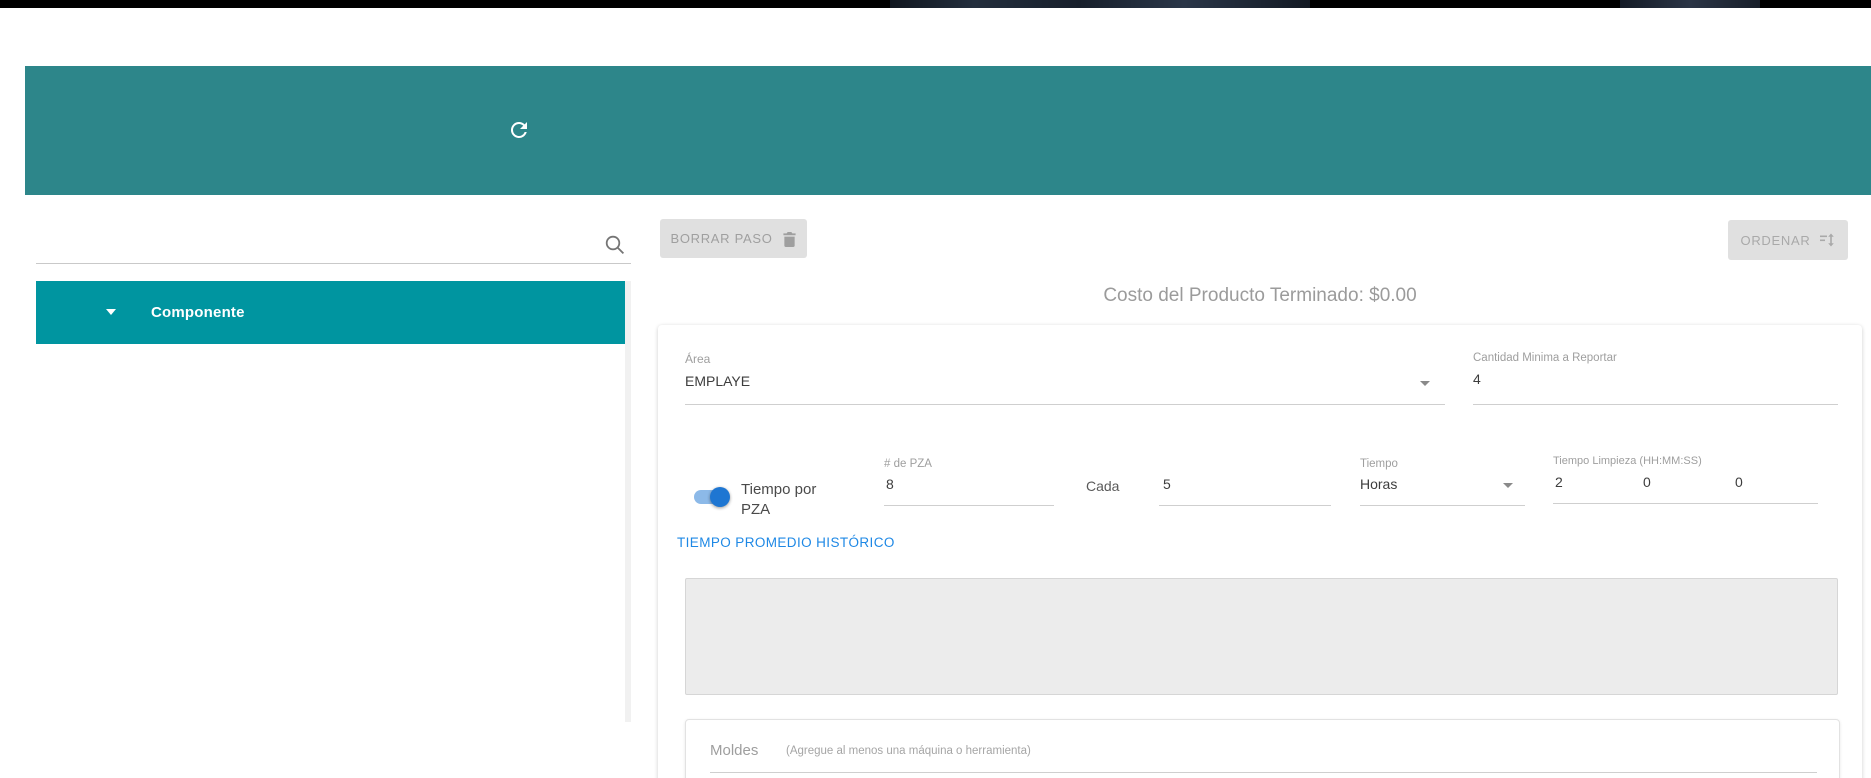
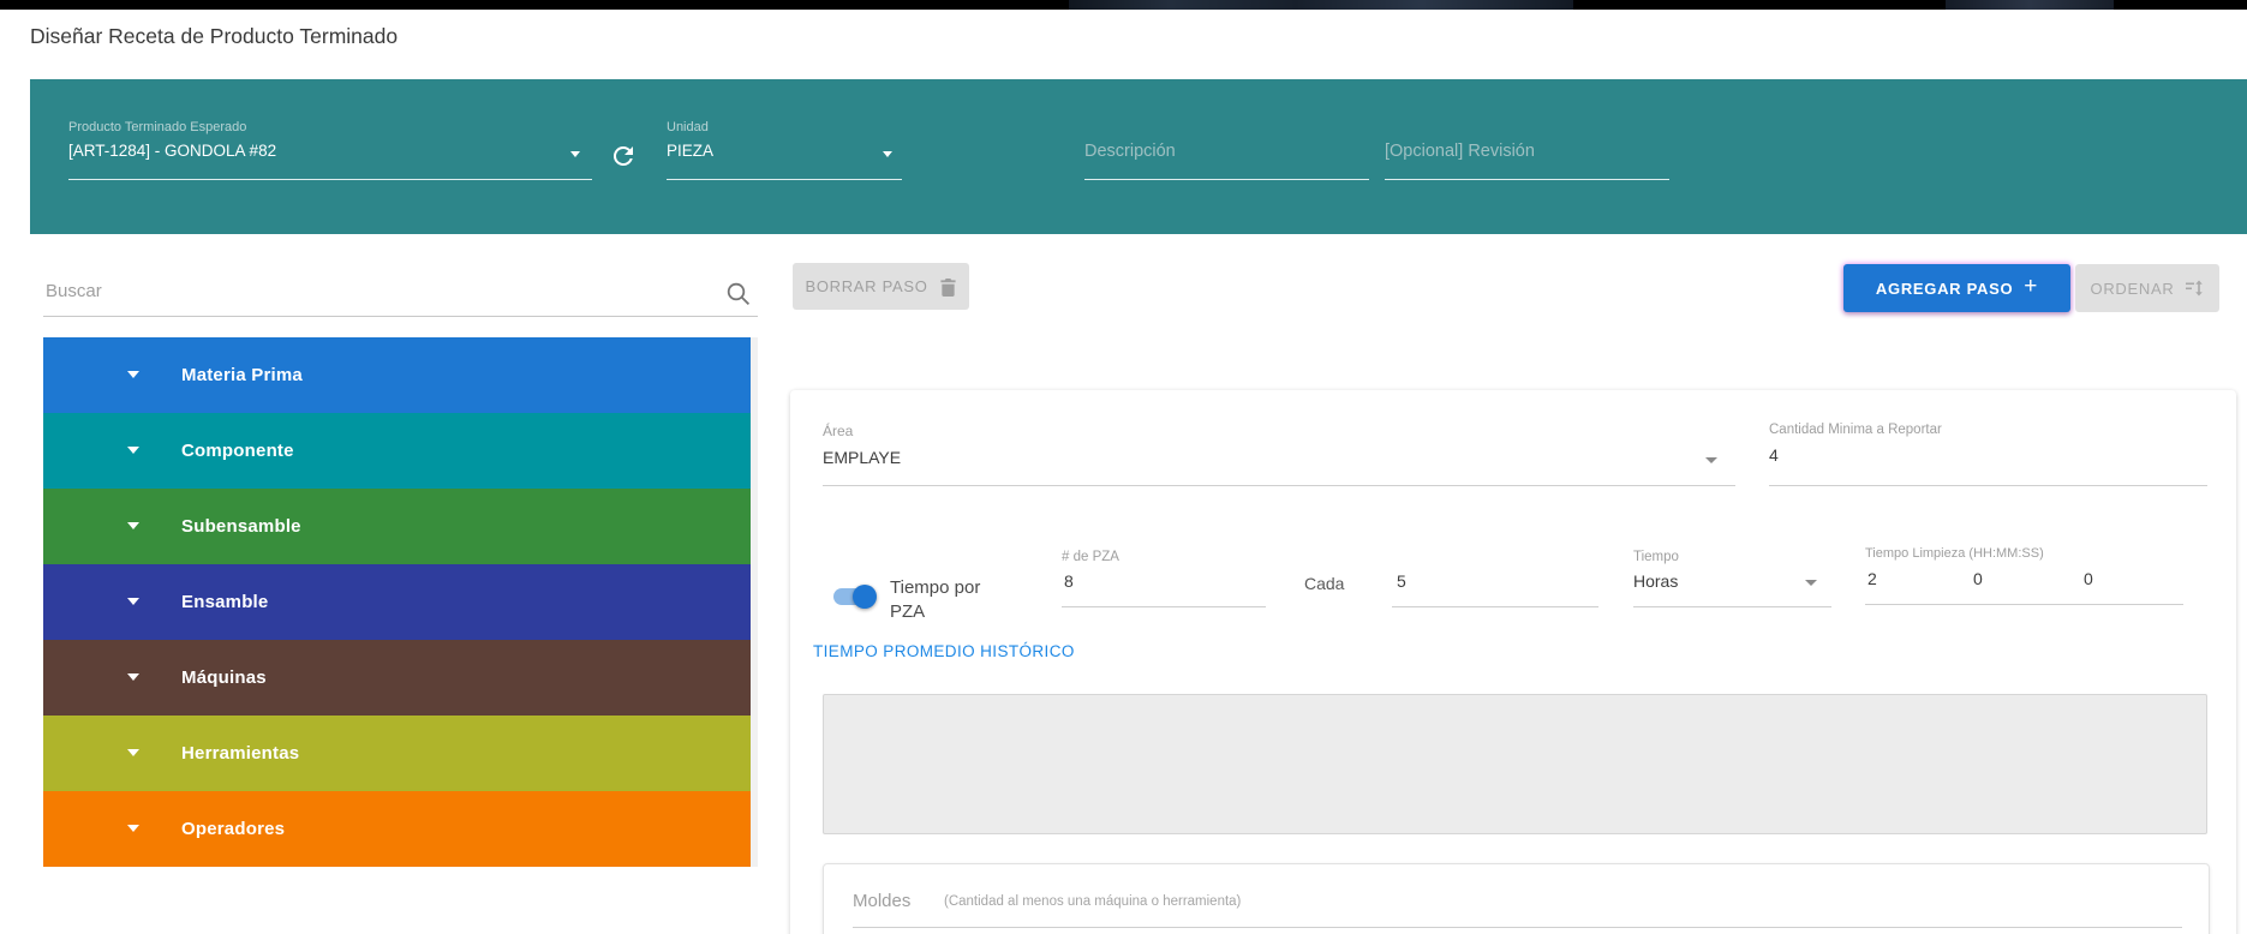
+ Diseñar Receta de Producto Terminado
+ Producto Terminado Esperado
+ [ART-1284] - GONDOLA #82
+ Unidad
+ PIEZA
+ Descripción
+ [Opcional] Revisión
+ Buscar
+ Materia Prima
  Componente
+ Subensamble
+ Ensamble
+ Máquinas
+ Herramientas
+ Operadores
  BORRAR PASO
+ AGREGAR PASO
+ +
  ORDENAR
- Costo del Producto Terminado: $0.00
  Área
  EMPLAYE
  Cantidad Minima a Reportar
  4
  Tiempo por PZA
  # de PZA
  8
  Cada
  5
  Tiempo
  Horas
  Tiempo Limpieza (HH:MM:SS)
  2
  0
  0
  TIEMPO PROMEDIO HISTÓRICO
  Moldes
- (Agregue al menos una máquina o herramienta)
+ (Cantidad al menos una máquina o herramienta)
